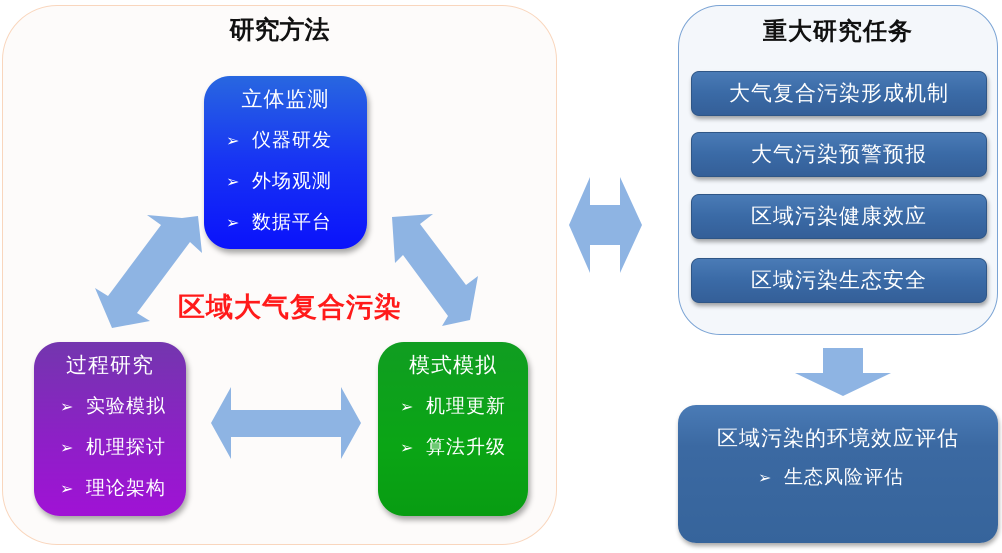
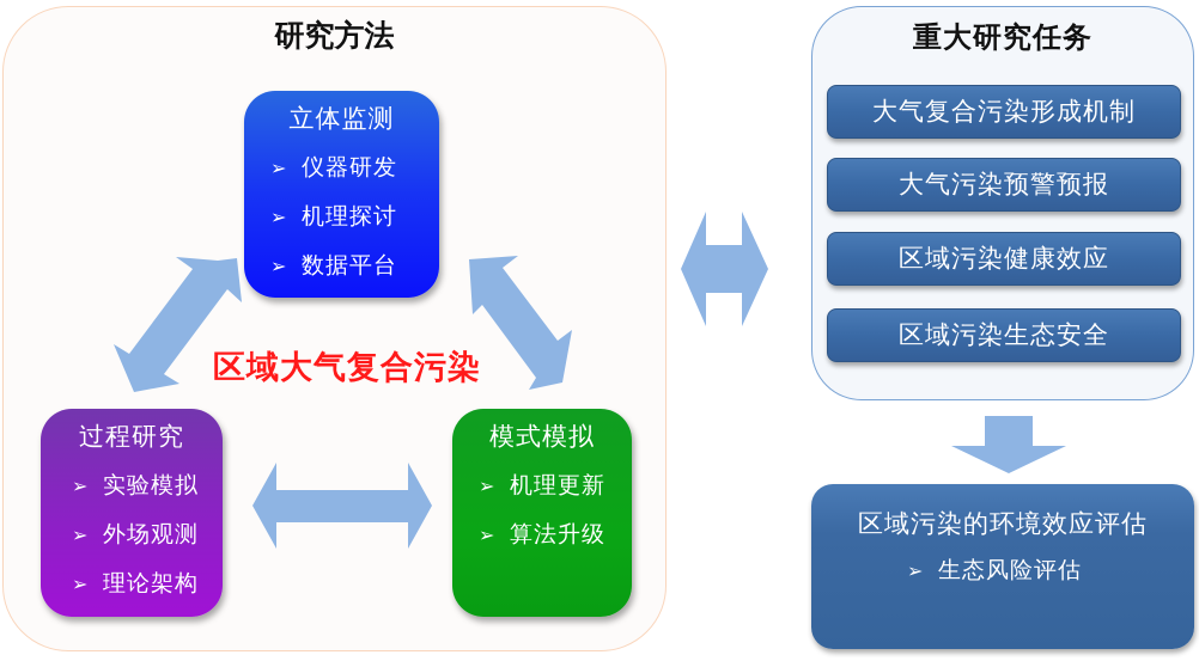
  研究方法
  立体监测
  ➢ 仪器研发
- ➢ 外场观测
+ ➢ 机理探讨
  ➢ 数据平台
  区域大气复合污染
  过程研究
  ➢ 实验模拟
- ➢ 机理探讨
+ ➢ 外场观测
  ➢ 理论架构
  模式模拟
  ➢ 机理更新
  ➢ 算法升级
  重大研究任务
  大气复合污染形成机制
  大气污染预警预报
  区域污染健康效应
  区域污染生态安全
  区域污染的环境效应评估
  ➢ 生态风险评估
